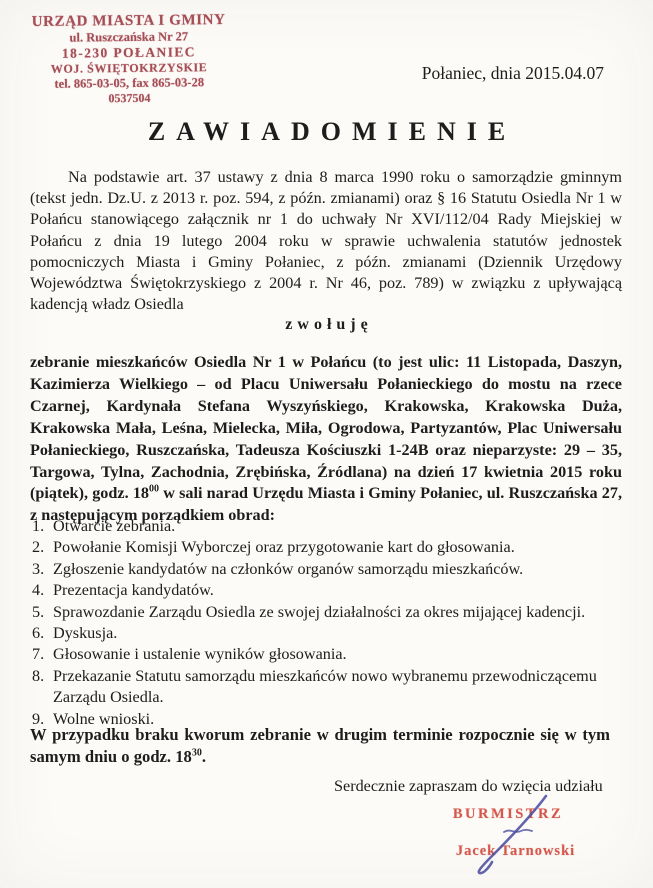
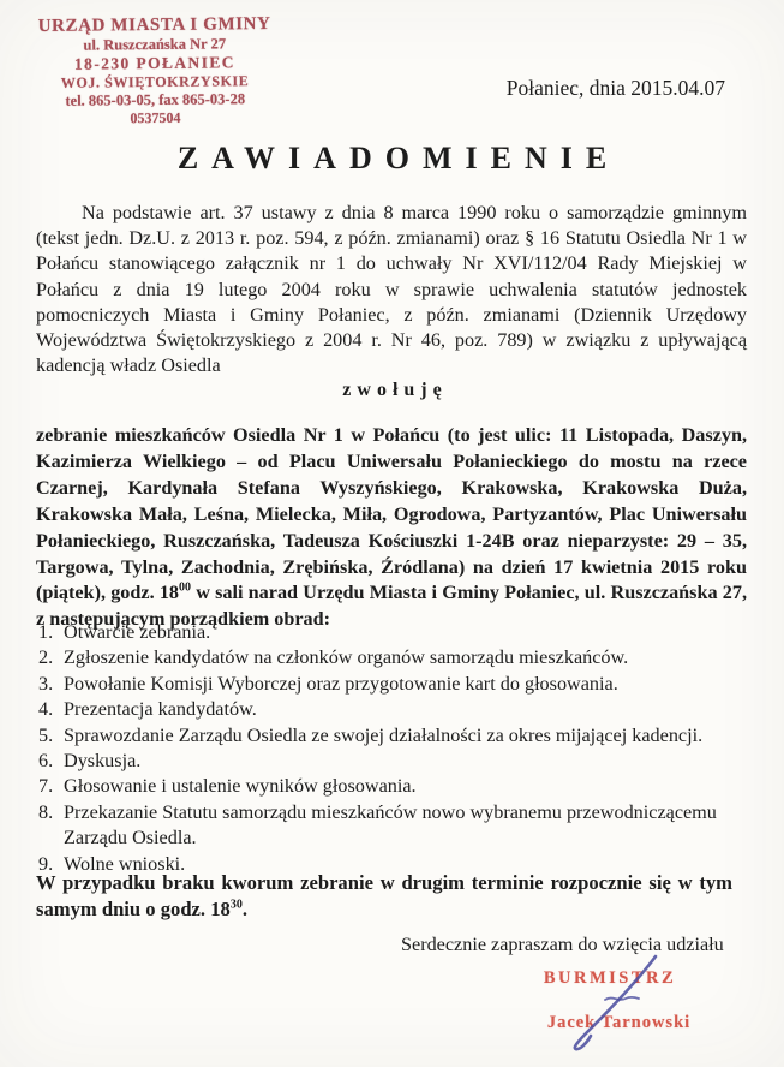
  URZĄD MIASTA I GMINY
  ul. Ruszczańska Nr 27
  18-230 POŁANIEC
  WOJ. ŚWIĘTOKRZYSKIE
  tel. 865-03-05, fax 865-03-28
  0537504
  Połaniec, dnia 2015.04.07
  ZAWIADOMIENIE
  Na podstawie art. 37 ustawy z dnia 8 marca 1990 roku o samorządzie gminnym (tekst jedn. Dz.U. z 2013 r. poz. 594, z późn. zmianami) oraz § 16 Statutu Osiedla Nr 1 w Połańcu stanowiącego załącznik nr 1 do uchwały Nr XVI/112/04 Rady Miejskiej w Połańcu z dnia 19 lutego 2004 roku w sprawie uchwalenia statutów jednostek pomocniczych Miasta i Gminy Połaniec, z późn. zmianami (Dziennik Urzędowy Województwa Świętokrzyskiego z 2004 r. Nr 46, poz. 789) w związku z upływającą kadencją władz Osiedla
  zwołuję
  zebranie mieszkańców Osiedla Nr 1 w Połańcu (to jest ulic: 11 Listopada, Daszyn, Kazimierza Wielkiego – od Placu Uniwersału Połanieckiego do mostu na rzece Czarnej, Kardynała Stefana Wyszyńskiego, Krakowska, Krakowska Duża, Krakowska Mała, Leśna, Mielecka, Miła, Ogrodowa, Partyzantów, Plac Uniwersału Połanieckiego, Ruszczańska, Tadeusza Kościuszki 1-24B oraz nieparzyste: 29 – 35, Targowa, Tylna, Zachodnia, Zrębińska, Źródlana) na dzień 17 kwietnia 2015 roku (piątek), godz. 1800 w sali narad Urzędu Miasta i Gminy Połaniec, ul. Ruszczańska 27, z następującym porządkiem obrad:
  1.
  Otwarcie zebrania.
  2.
- Powołanie Komisji Wyborczej oraz przygotowanie kart do głosowania.
+ Zgłoszenie kandydatów na członków organów samorządu mieszkańców.
  3.
- Zgłoszenie kandydatów na członków organów samorządu mieszkańców.
+ Powołanie Komisji Wyborczej oraz przygotowanie kart do głosowania.
  4.
  Prezentacja kandydatów.
  5.
  Sprawozdanie Zarządu Osiedla ze swojej działalności za okres mijającej kadencji.
  6.
  Dyskusja.
  7.
  Głosowanie i ustalenie wyników głosowania.
  8.
  Przekazanie Statutu samorządu mieszkańców nowo wybranemu przewodniczącemu Zarządu Osiedla.
  9.
  Wolne wnioski.
  W przypadku braku kworum zebranie w drugim terminie rozpocznie się w tym samym dniu o godz. 1830.
  Serdecznie zapraszam do wzięcia udziału
  BURMISTRZ
  Jacek Tarnowski
